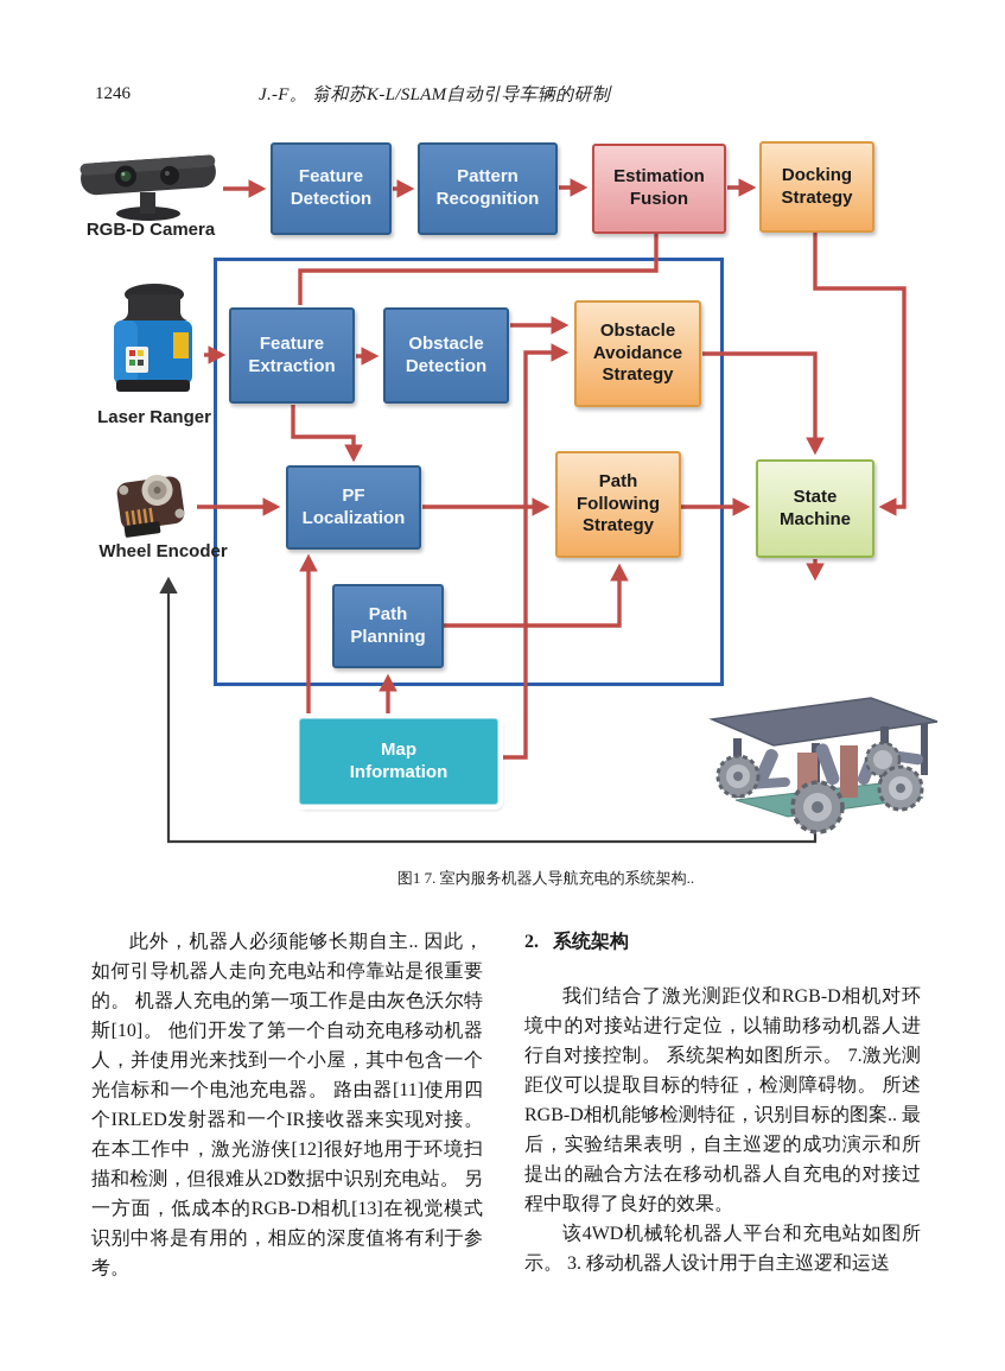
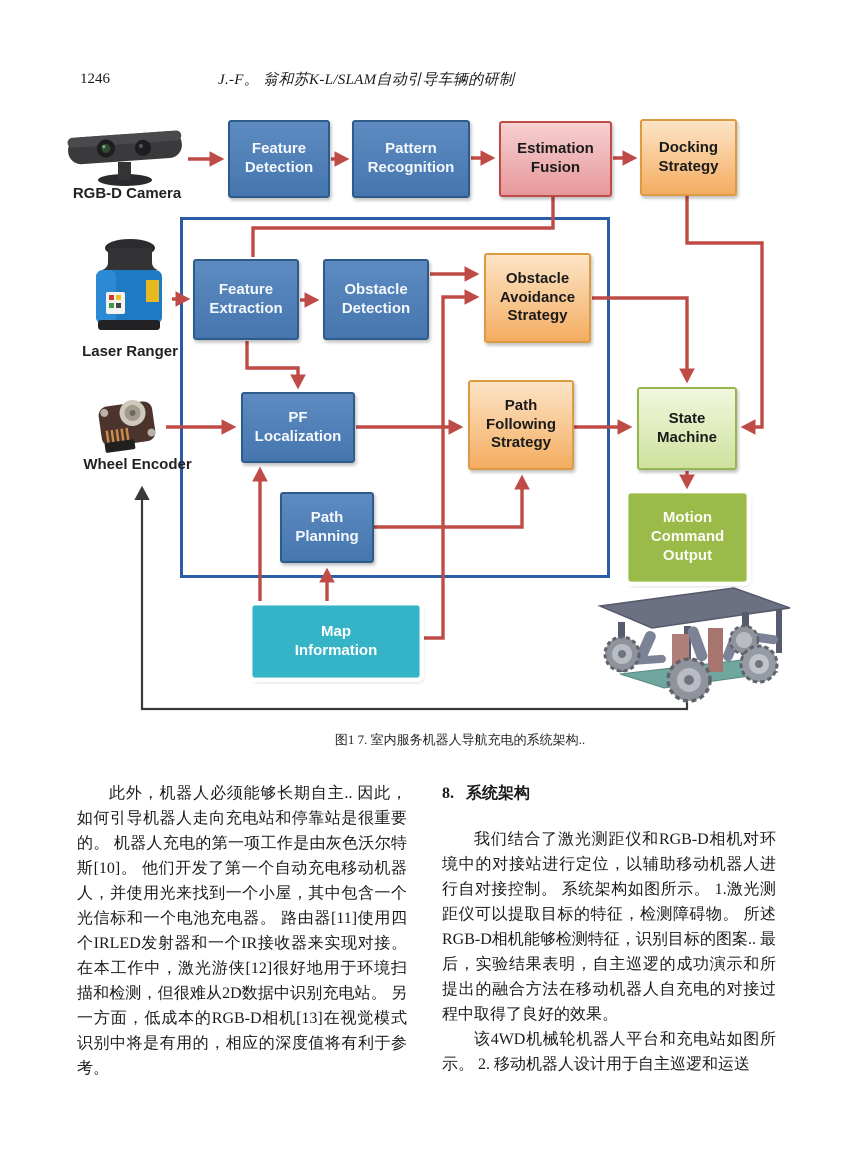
  1246
  J.-F。 翁和苏K-L/SLAM自动引导车辆的研制
  Feature
  Detection
  Pattern
  Recognition
  Estimation
  Fusion
  Docking
  Strategy
  Feature
  Extraction
  Obstacle
  Detection
  Obstacle
  Avoidance
  Strategy
  PF
  Localization
  Path
  Following
  Strategy
  State
  Machine
  Path
  Planning
  Map
  Information
+ Motion
+ Command
+ Output
  RGB-D Camera
  Laser Ranger
  Wheel Encoder
  图1 7. 室内服务机器人导航充电的系统架构..
  此外，机器人必须能够长期自主.. 因此，如何引导机器人走向充电站和停靠站是很重要的。 机器人充电的第一项工作是由灰色沃尔特斯[10]。 他们开发了第一个自动充电移动机器人，并使用光来找到一个小屋，其中包含一个光信标和一个电池充电器。 路由器[11]使用四个IRLED发射器和一个IR接收器来实现对接。在本工作中，激光游侠[12]很好地用于环境扫描和检测，但很难从2D数据中识别充电站。 另一方面，低成本的RGB-D相机[13]在视觉模式识别中将是有用的，相应的深度值将有利于参考。
- 2. 系统架构
+ 8. 系统架构
- 我们结合了激光测距仪和RGB-D相机对环境中的对接站进行定位，以辅助移动机器人进行自对接控制。 系统架构如图所示。 7.激光测距仪可以提取目标的特征，检测障碍物。 所述RGB-D相机能够检测特征，识别目标的图案.. 最后，实验结果表明，自主巡逻的成功演示和所提出的融合方法在移动机器人自充电的对接过程中取得了良好的效果。
+ 我们结合了激光测距仪和RGB-D相机对环境中的对接站进行定位，以辅助移动机器人进行自对接控制。 系统架构如图所示。 1.激光测距仪可以提取目标的特征，检测障碍物。 所述RGB-D相机能够检测特征，识别目标的图案.. 最后，实验结果表明，自主巡逻的成功演示和所提出的融合方法在移动机器人自充电的对接过程中取得了良好的效果。
- 该4WD机械轮机器人平台和充电站如图所示。 3. 移动机器人设计用于自主巡逻和运送
+ 该4WD机械轮机器人平台和充电站如图所示。 2. 移动机器人设计用于自主巡逻和运送
